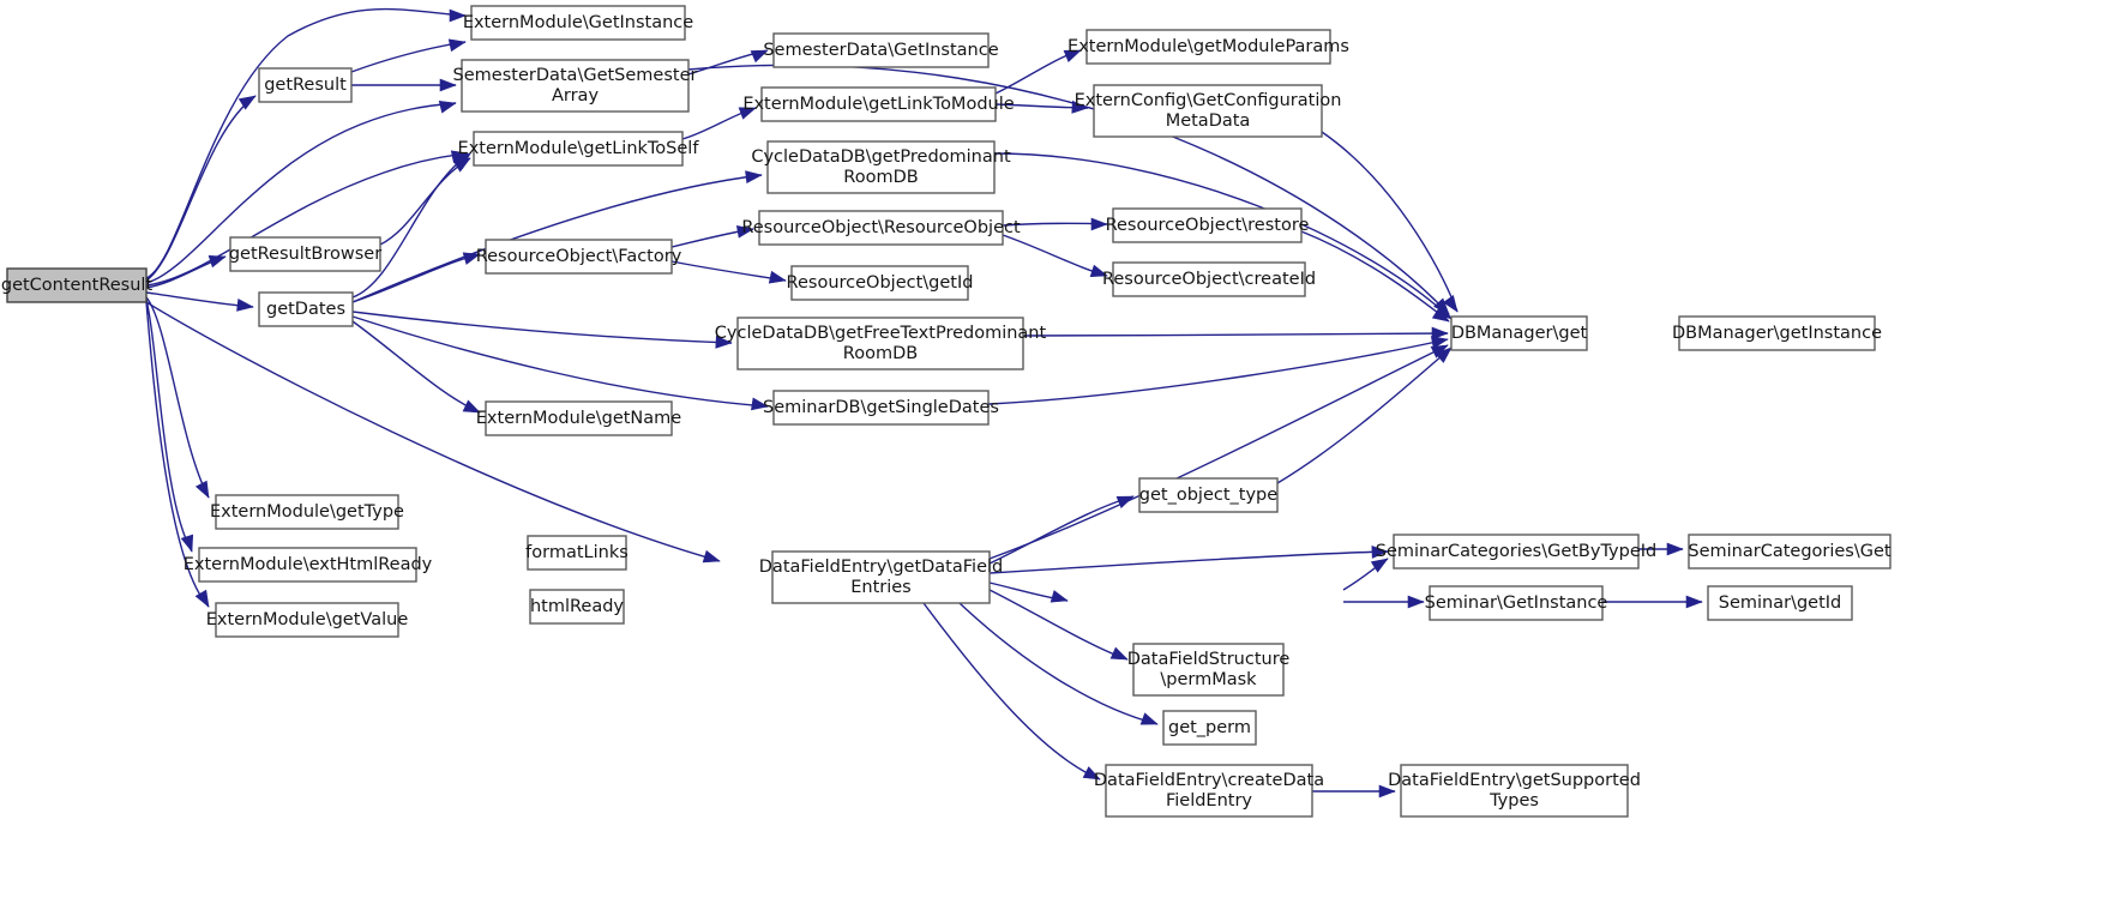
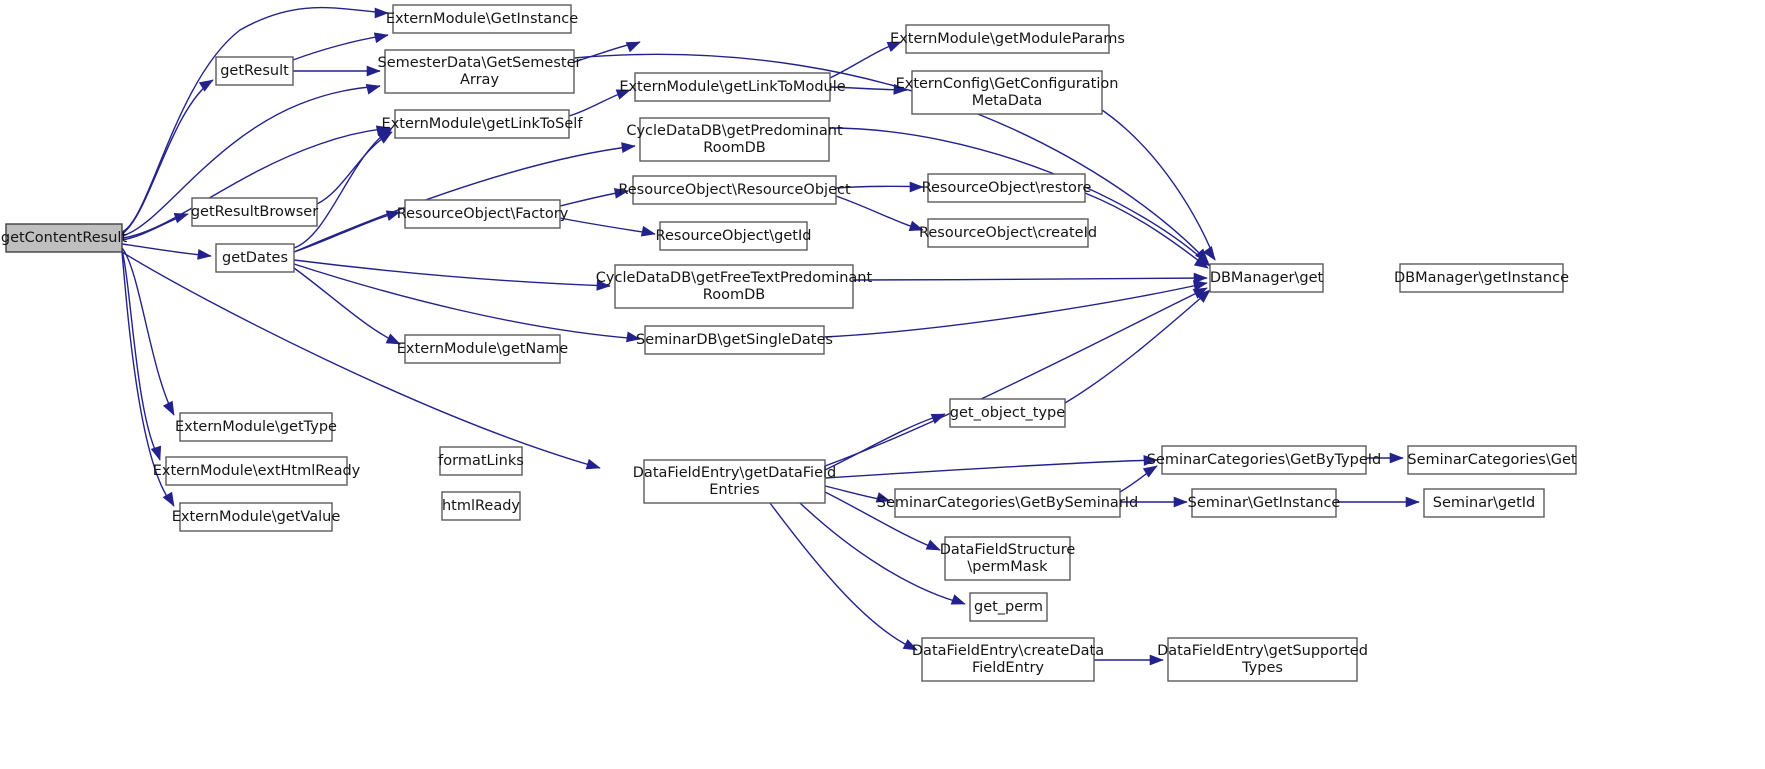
  getContentResult
  getResult
  getResultBrowser
  getDates
  ExternModule\GetInstance
  SemesterData\GetSemester
  Array
  ExternModule\getLinkToSelf
  ResourceObject\Factory
  ExternModule\getName
  ExternModule\getType
  ExternModule\extHtmlReady
  ExternModule\getValue
  formatLinks
  htmlReady
- SemesterData\GetInstance
  ExternModule\getLinkToModule
  CycleDataDB\getPredominant
  RoomDB
  ResourceObject\ResourceObject
  ResourceObject\getId
  CycleDataDB\getFreeTextPredominant
  RoomDB
  SeminarDB\getSingleDates
  DataFieldEntry\getDataField
  Entries
  ExternModule\getModuleParams
  ExternConfig\GetConfiguration
  MetaData
  ResourceObject\restore
  ResourceObject\createId
  get_object_type
+ SeminarCategories\GetBySeminarId
  DataFieldStructure
  \permMask
  get_perm
  DataFieldEntry\createData
  FieldEntry
  DBManager\get
  SeminarCategories\GetByTypeId
  Seminar\GetInstance
  DataFieldEntry\getSupported
  Types
  DBManager\getInstance
  SeminarCategories\Get
  Seminar\getId
